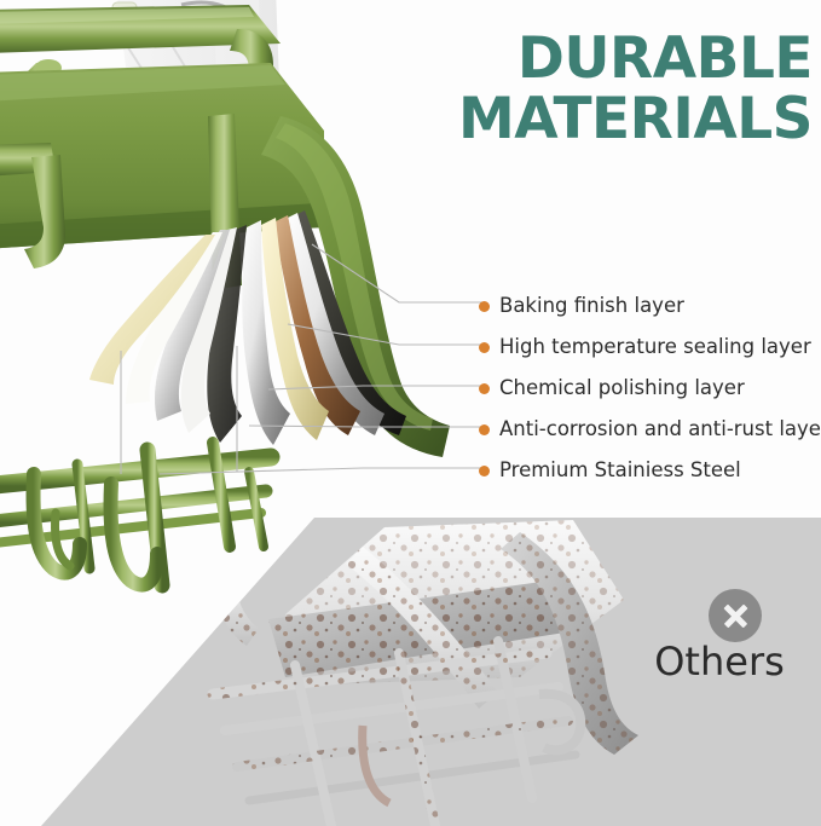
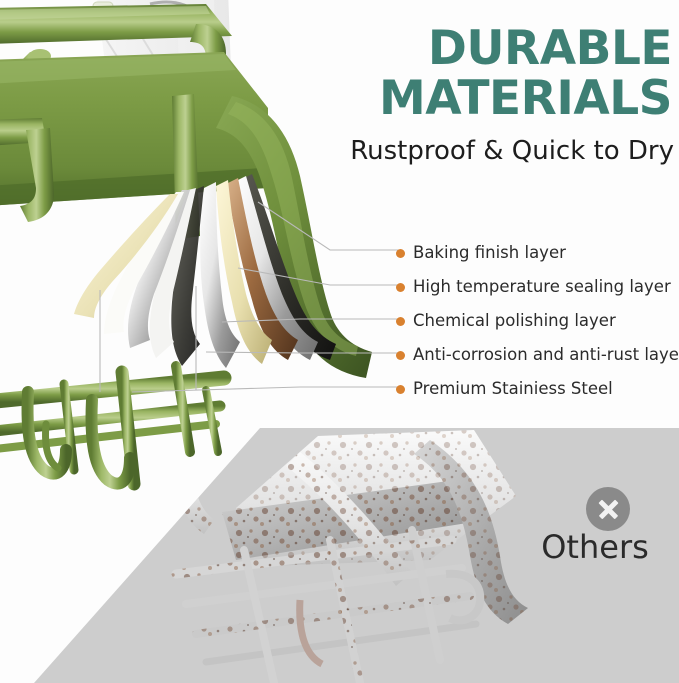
  DURABLE
  MATERIALS
+ Rustproof & Quick to Dry
  Baking finish layer
  High temperature sealing layer
  Chemical polishing layer
  Anti-corrosion and anti-rust laye
  Premium Stainiess Steel
  Others
